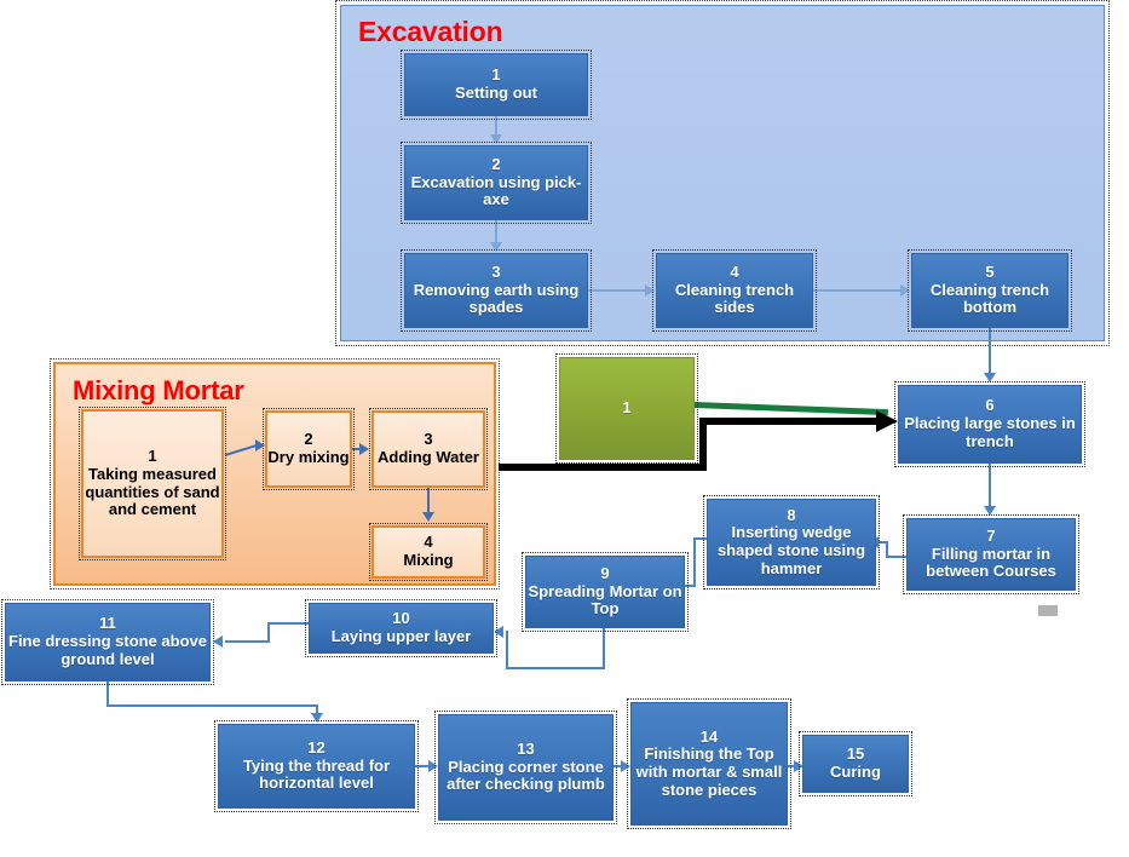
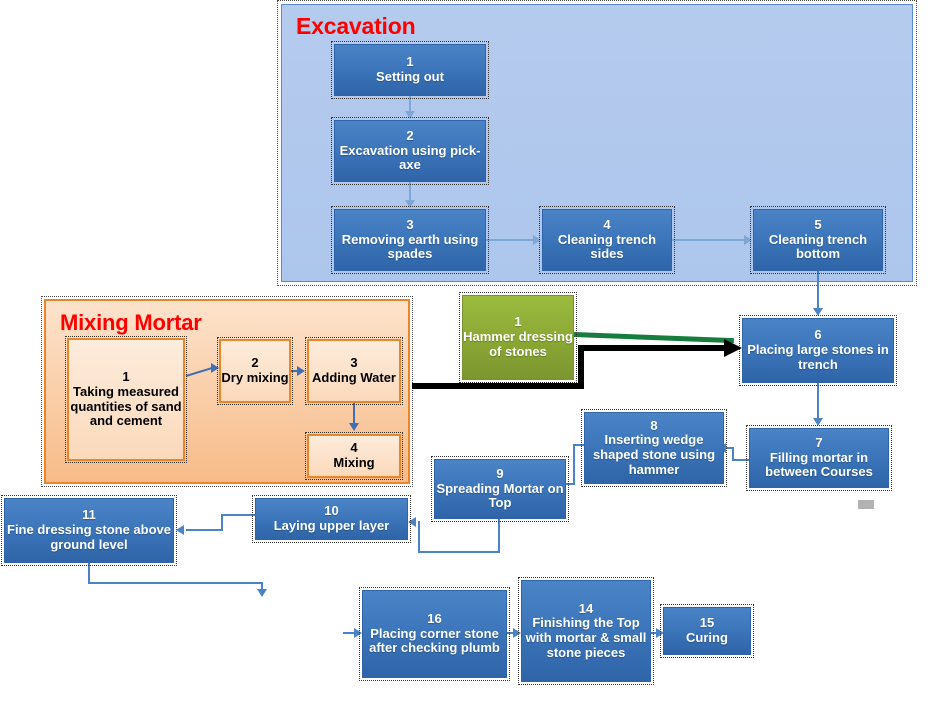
  Excavation
  1
  Setting out
  2
  Excavation using pick-axe
  3
  Removing earth using spades
  4
  Cleaning trench sides
  5
  Cleaning trench bottom
  Mixing Mortar
  1
  Taking measured quantities of sand and cement
  2
  Dry mixing
  3
  Adding Water
  4
  Mixing
  1
+ Hammer dressing of stones
  6
  Placing large stones in trench
  7
  Filling mortar in between Courses
  8
  Inserting wedge shaped stone using hammer
  9
  Spreading Mortar on Top
  10
  Laying upper layer
  11
  Fine dressing stone above ground level
- 12
- Tying the thread for horizontal level
- 13
+ 16
  Placing corner stone after checking plumb
  14
  Finishing the Top with mortar & small stone pieces
  15
  Curing
